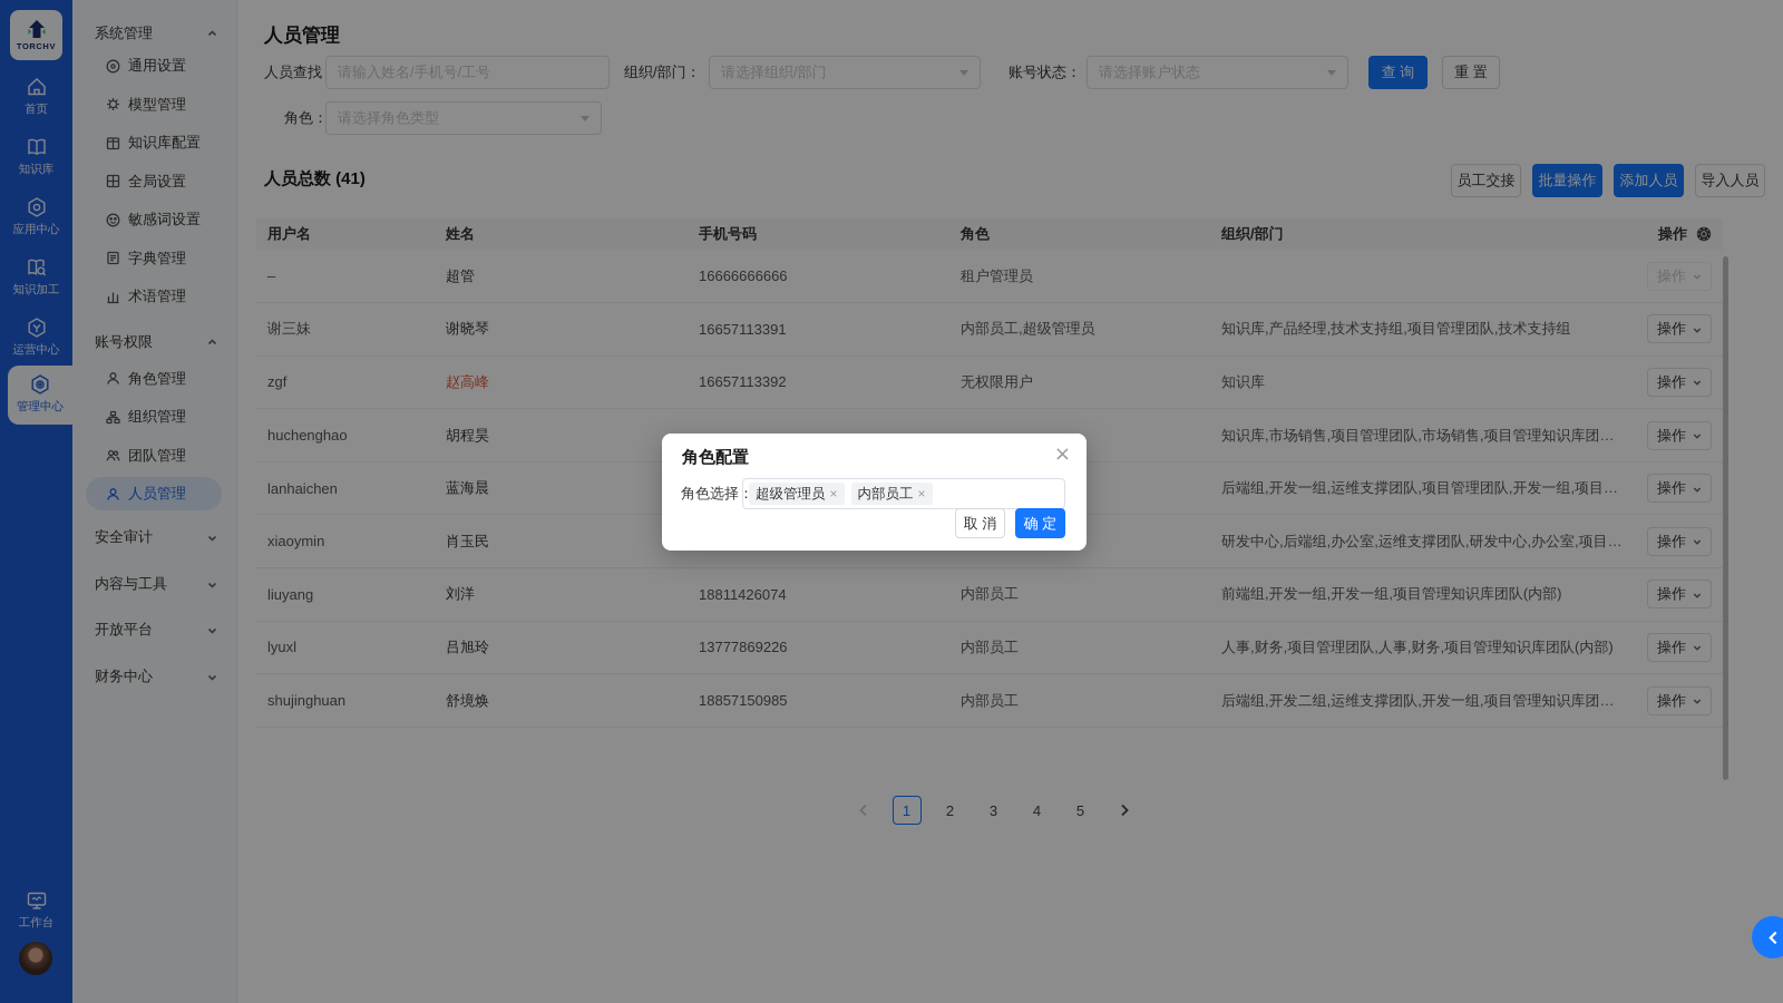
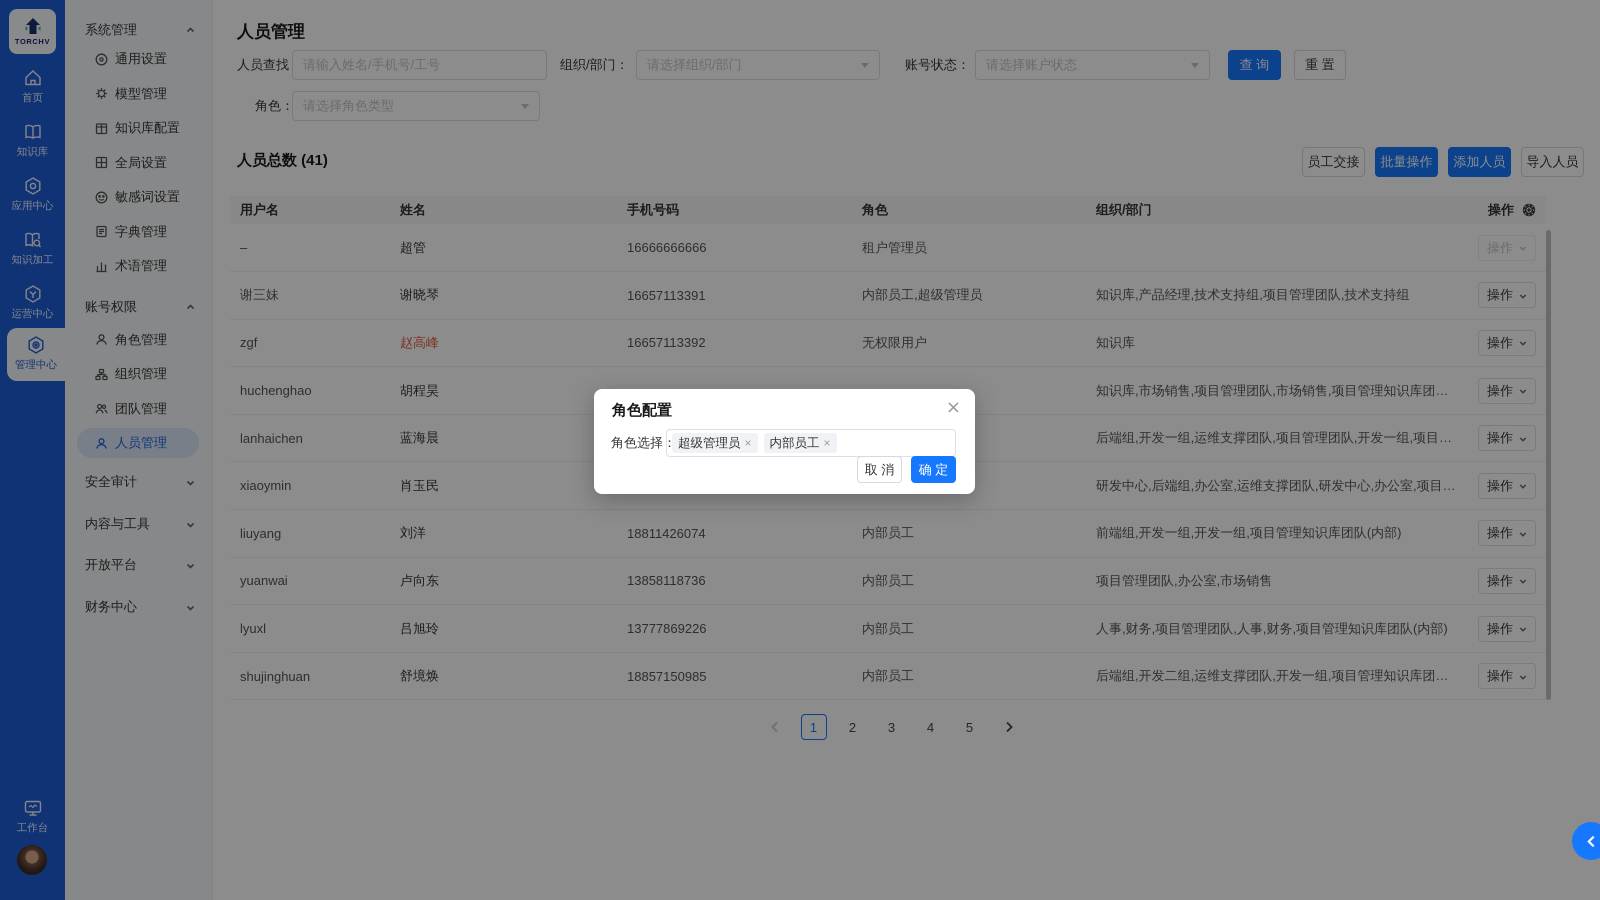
  TORCHV
  首页
  知识库
  应用中心
  知识加工
  运营中心
  管理中心
  工作台
  系统管理
  通用设置
  模型管理
  知识库配置
  全局设置
  敏感词设置
  字典管理
  术语管理
  账号权限
  角色管理
  组织管理
  团队管理
  人员管理
  安全审计
  内容与工具
  开放平台
  财务中心
  人员管理
  人员查找
  请输入姓名/手机号/工号
  组织/部门：
  请选择组织/部门
  账号状态：
  请选择账户状态
  查 询
  重 置
  角色：
  请选择角色类型
  人员总数 (41)
  员工交接
  批量操作
  添加人员
  导入人员
  用户名	姓名	手机号码	角色	组织/部门	操作
  –	超管	16666666666	租户管理员		操作
  谢三妹	谢晓琴	16657113391	内部员工,超级管理员	知识库,产品经理,技术支持组,项目管理团队,技术支持组	操作
  zgf	赵高峰	16657113392	无权限用户	知识库	操作
  huchenghao	胡程昊			知识库,市场销售,项目管理团队,市场销售,项目管理知识库团…	操作
  lanhaichen	蓝海晨			后端组,开发一组,运维支撑团队,项目管理团队,开发一组,项目…	操作
  xiaoymin	肖玉民			研发中心,后端组,办公室,运维支撑团队,研发中心,办公室,项目…	操作
  liuyang	刘洋	18811426074	内部员工	前端组,开发一组,开发一组,项目管理知识库团队(内部)	操作
+ yuanwai	卢向东	13858118736	内部员工	项目管理团队,办公室,市场销售	操作
  lyuxl	吕旭玲	13777869226	内部员工	人事,财务,项目管理团队,人事,财务,项目管理知识库团队(内部)	操作
  shujinghuan	舒境焕	18857150985	内部员工	后端组,开发二组,运维支撑团队,开发一组,项目管理知识库团…	操作
  1
  2
  3
  4
  5
  角色配置
  ×
  角色选择：
  超级管理员
  ×
  内部员工
  ×
  取 消
  确 定
